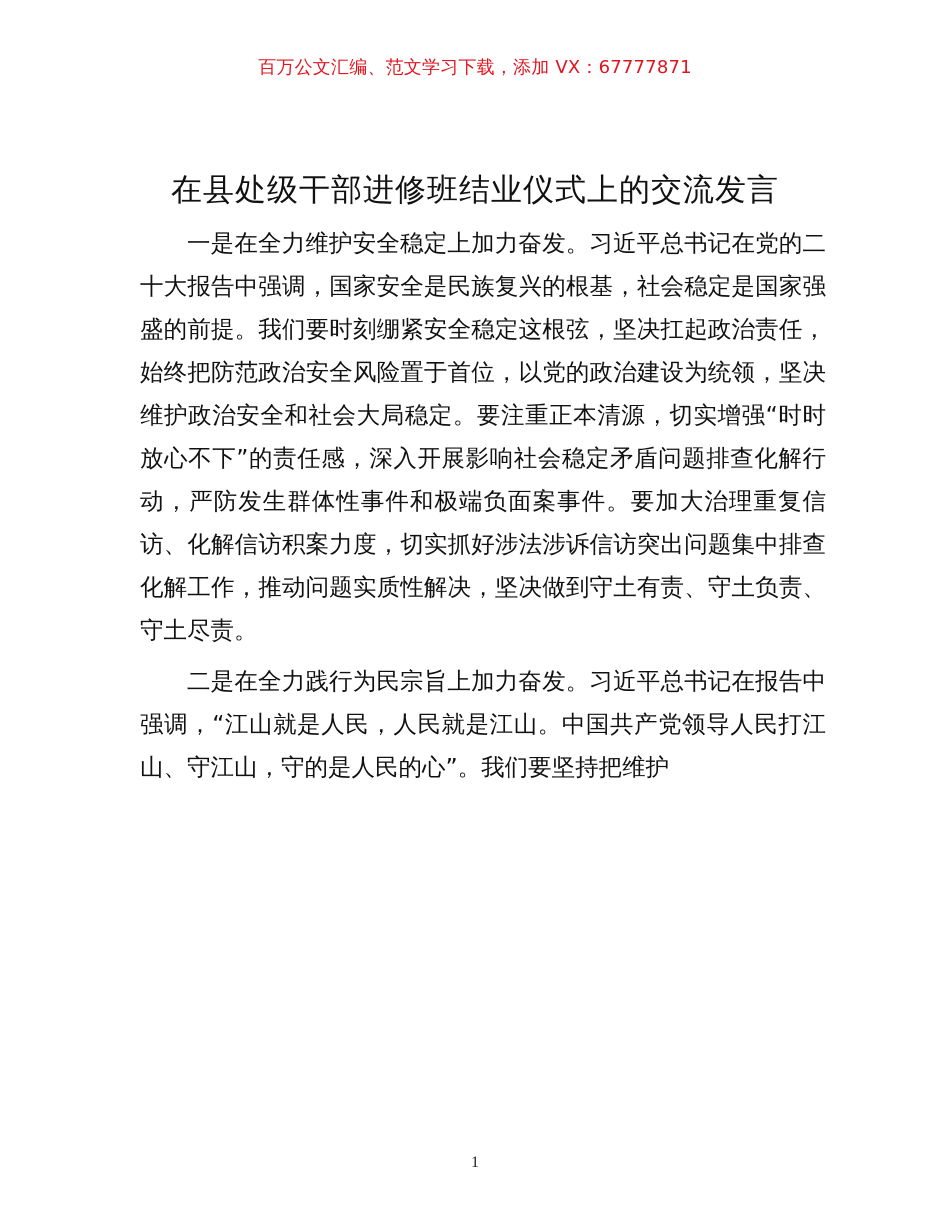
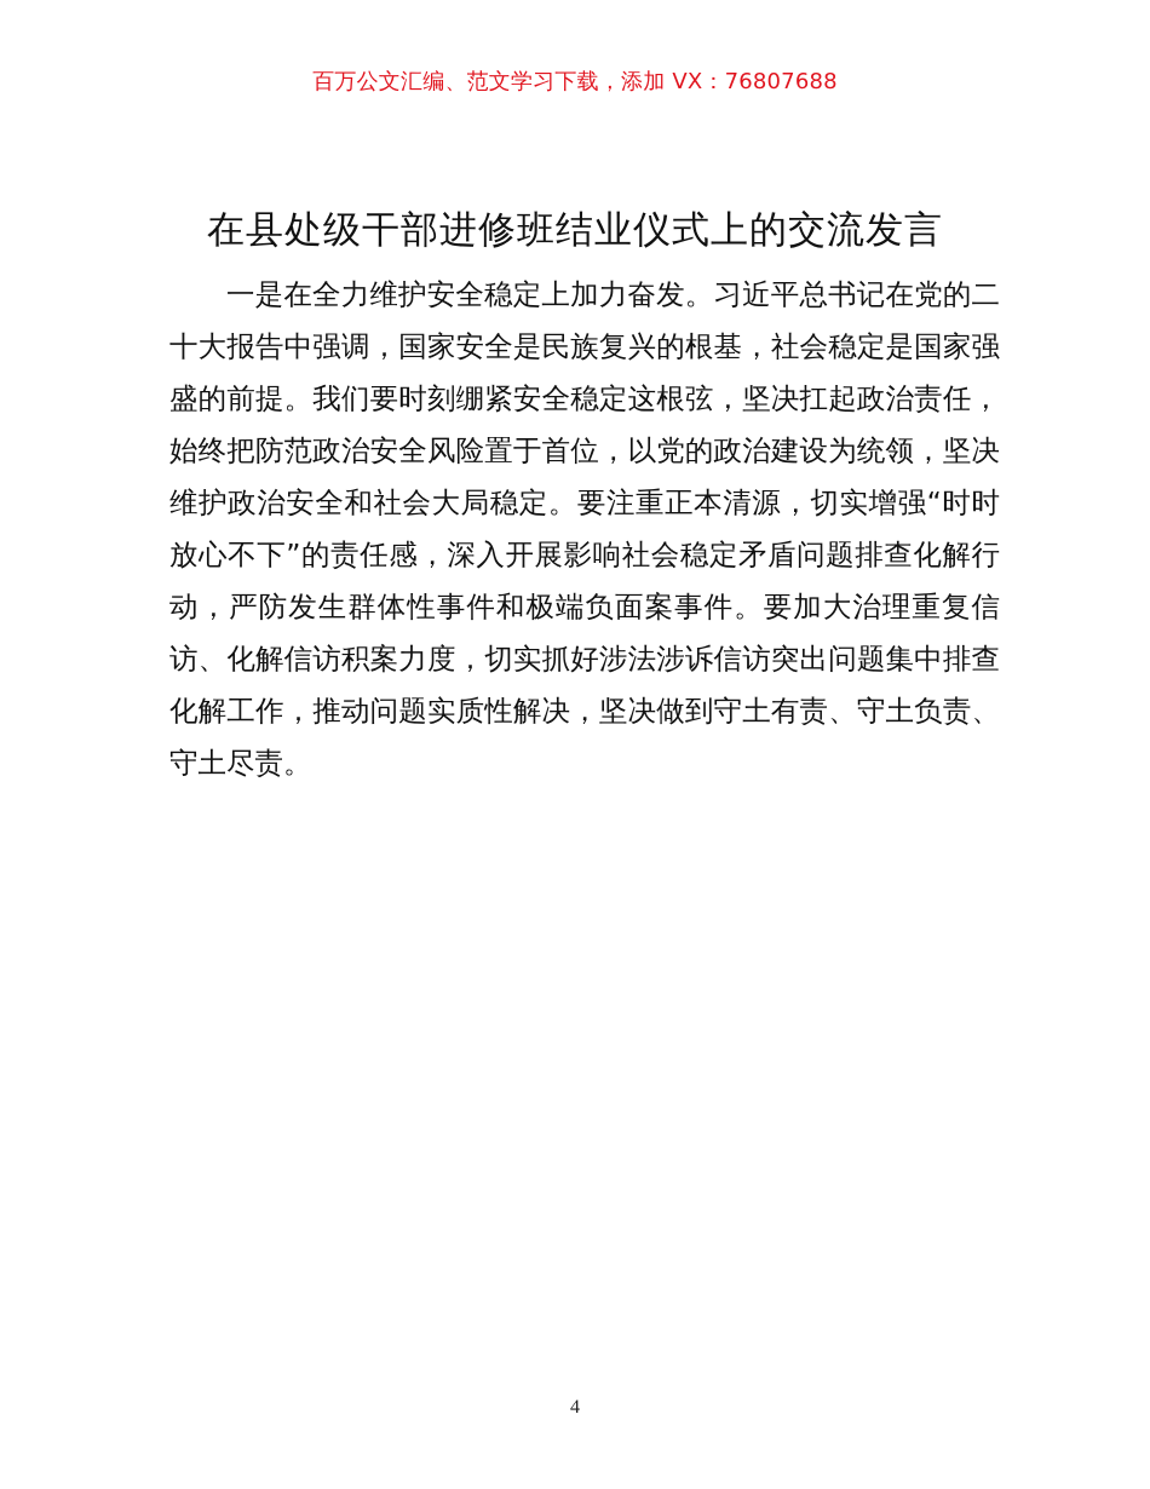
- 百万公文汇编、范文学习下载，添加 VX：67777871
+ 百万公文汇编、范文学习下载，添加 VX：76807688
  在县处级干部进修班结业仪式上的交流发言
  一是在全力维护安全稳定上加力奋发。习近平总书记在党的二十大报告中强调，国家安全是民族复兴的根基，社会稳定是国家强盛的前提。我们要时刻绷紧安全稳定这根弦，坚决扛起政治责任，始终把防范政治安全风险置于首位，以党的政治建设为统领，坚决维护政治安全和社会大局稳定。要注重正本清源，切实增强“时时放心不下”的责任感，深入开展影响社会稳定矛盾问题排查化解行动，严防发生群体性事件和极端负面案事件。要加大治理重复信访、化解信访积案力度，切实抓好涉法涉诉信访突出问题集中排查化解工作，推动问题实质性解决，坚决做到守土有责、守土负责、守土尽责。
- 二是在全力践行为民宗旨上加力奋发。习近平总书记在报告中强调，“江山就是人民，人民就是江山。中国共产党领导人民打江山、守江山，守的是人民的心”。我们要坚持把维护
- 1
+ 4
